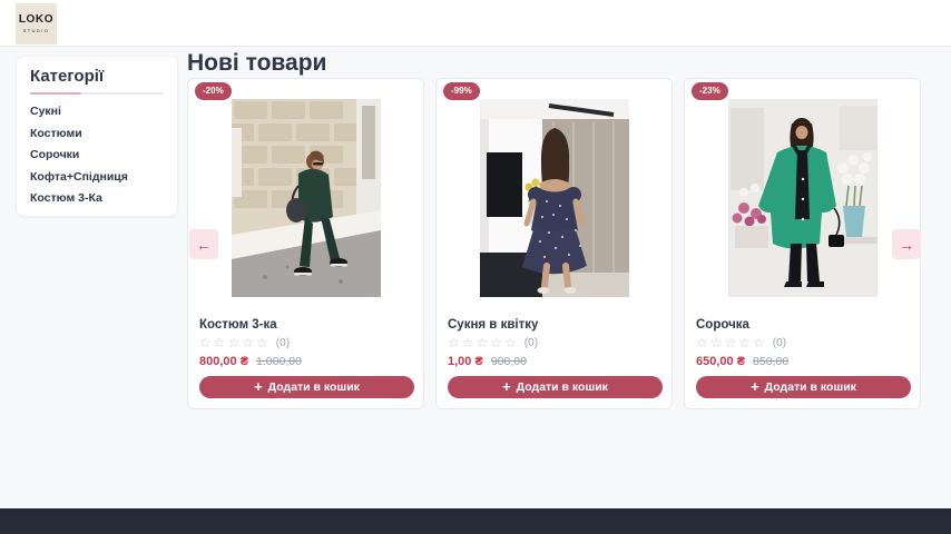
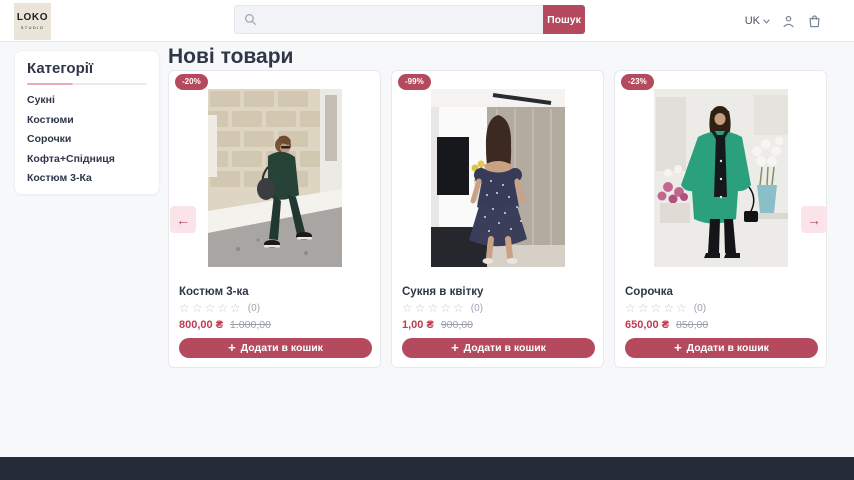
  LOKO
+ Пошук
+ UK
  Категорії
  Сукні
  Костюми
  Сорочки
  Кофта+Спідниця
  Костюм 3-Ка
  Нові товари
  ←
  -20%
  Костюм 3-ка
  ☆☆☆☆☆
  (0)
  800,00 ₴
  1.000,00
  +
  Додати в кошик
  -99%
  Сукня в квітку
  ☆☆☆☆☆
  (0)
  1,00 ₴
  900,00
  +
  Додати в кошик
  -23%
  Сорочка
  ☆☆☆☆☆
  (0)
  650,00 ₴
  850,00
  +
  Додати в кошик
  →
